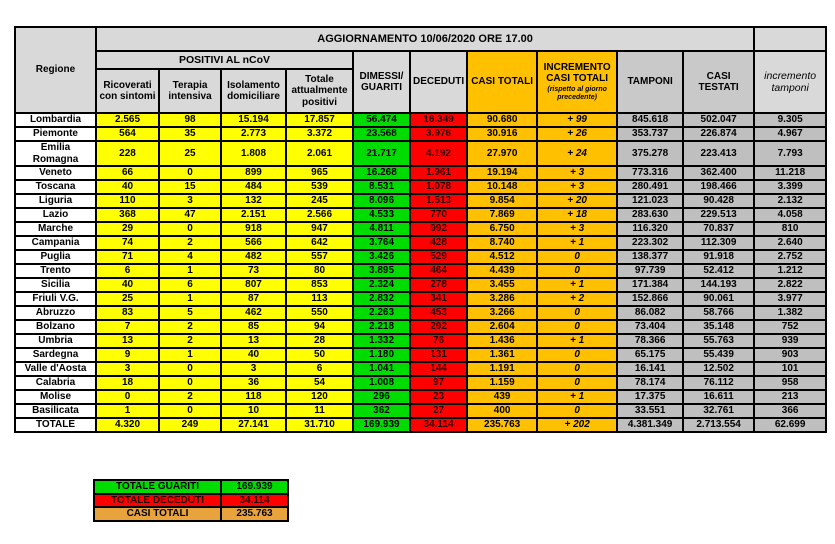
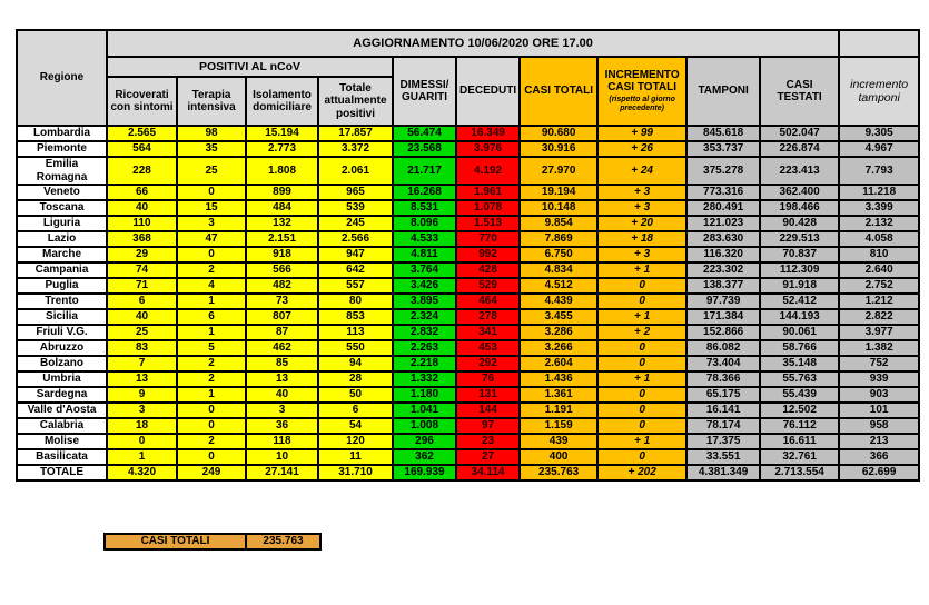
  Regione	AGGIORNAMENTO 10/06/2020 ORE 17.00
  POSITIVI AL nCoV	DIMESSI/ GUARITI	DECEDUTI	CASI TOTALI	INCREMENTO CASI TOTALI	TAMPONI	CASI TESTATI	incremento tamponi
  Ricoverati con sintomi	Terapia intensiva	Isolamento domiciliare	Totale attualmente positivi
  Lombardia	2.565	98	15.194	17.857	56.474	16.349	90.680	+ 99	845.618	502.047	9.305
  Piemonte	564	35	2.773	3.372	23.568	3.976	30.916	+ 26	353.737	226.874	4.967
  Emilia Romagna	228	25	1.808	2.061	21.717	4.192	27.970	+ 24	375.278	223.413	7.793
  Veneto	66	0	899	965	16.268	1.961	19.194	+ 3	773.316	362.400	11.218
  Toscana	40	15	484	539	8.531	1.078	10.148	+ 3	280.491	198.466	3.399
  Liguria	110	3	132	245	8.096	1.513	9.854	+ 20	121.023	90.428	2.132
  Lazio	368	47	2.151	2.566	4.533	770	7.869	+ 18	283.630	229.513	4.058
  Marche	29	0	918	947	4.811	992	6.750	+ 3	116.320	70.837	810
- Campania	74	2	566	642	3.764	428	8.740	+ 1	223.302	112.309	2.640
+ Campania	74	2	566	642	3.764	428	4.834	+ 1	223.302	112.309	2.640
  Puglia	71	4	482	557	3.426	529	4.512	0	138.377	91.918	2.752
  Trento	6	1	73	80	3.895	464	4.439	0	97.739	52.412	1.212
  Sicilia	40	6	807	853	2.324	278	3.455	+ 1	171.384	144.193	2.822
  Friuli V.G.	25	1	87	113	2.832	341	3.286	+ 2	152.866	90.061	3.977
  Abruzzo	83	5	462	550	2.263	453	3.266	0	86.082	58.766	1.382
  Bolzano	7	2	85	94	2.218	292	2.604	0	73.404	35.148	752
  Umbria	13	2	13	28	1.332	76	1.436	+ 1	78.366	55.763	939
  Sardegna	9	1	40	50	1.180	131	1.361	0	65.175	55.439	903
  Valle d'Aosta	3	0	3	6	1.041	144	1.191	0	16.141	12.502	101
  Calabria	18	0	36	54	1.008	97	1.159	0	78.174	76.112	958
  Molise	0	2	118	120	296	23	439	+ 1	17.375	16.611	213
  Basilicata	1	0	10	11	362	27	400	0	33.551	32.761	366
  TOTALE	4.320	249	27.141	31.710	169.939	34.114	235.763	+ 202	4.381.349	2.713.554	62.699
- TOTALE GUARITI	169.939
- TOTALE DECEDUTI	34.114
  CASI TOTALI	235.763
